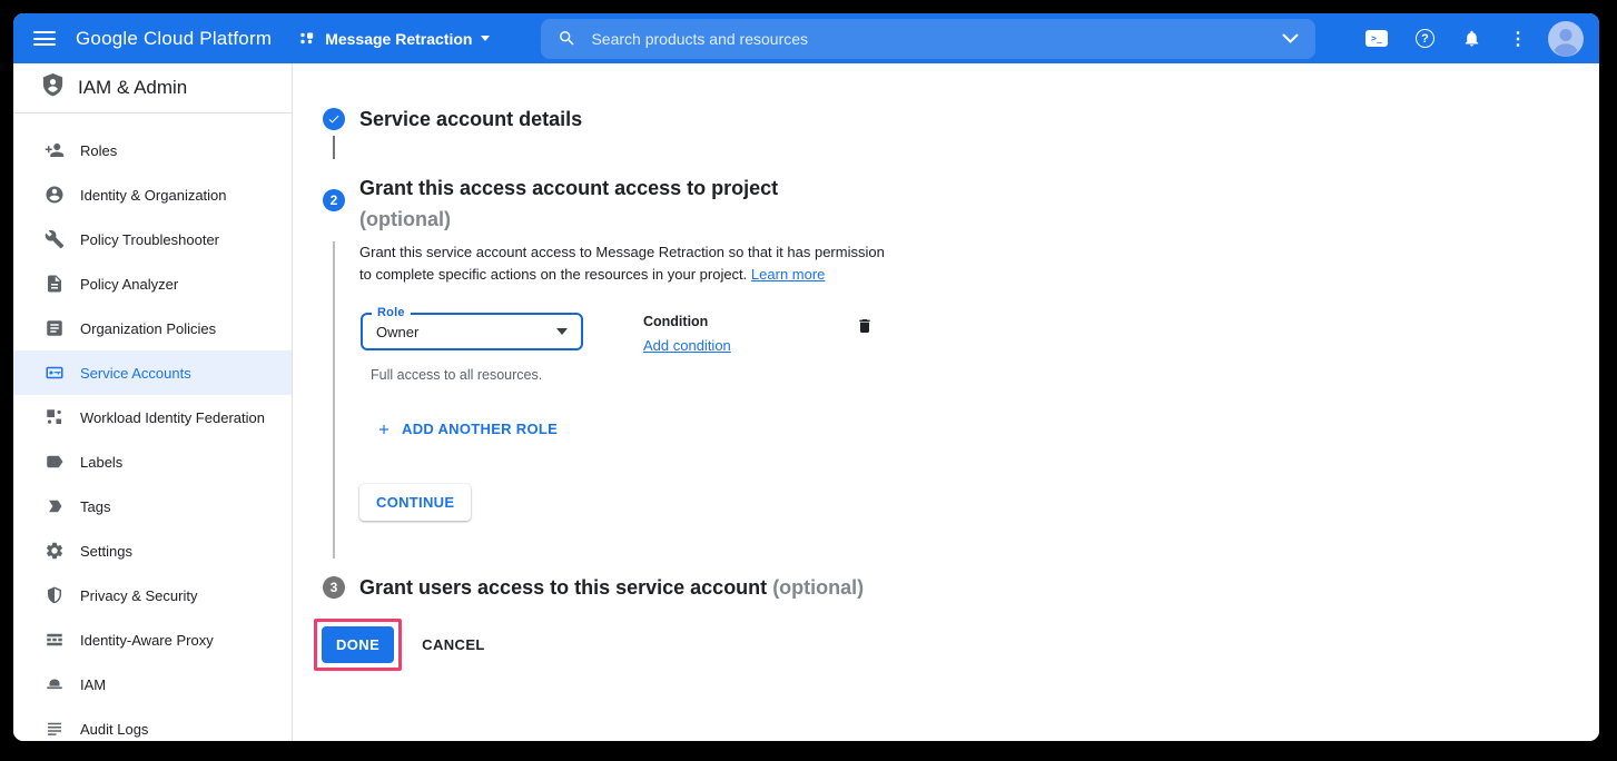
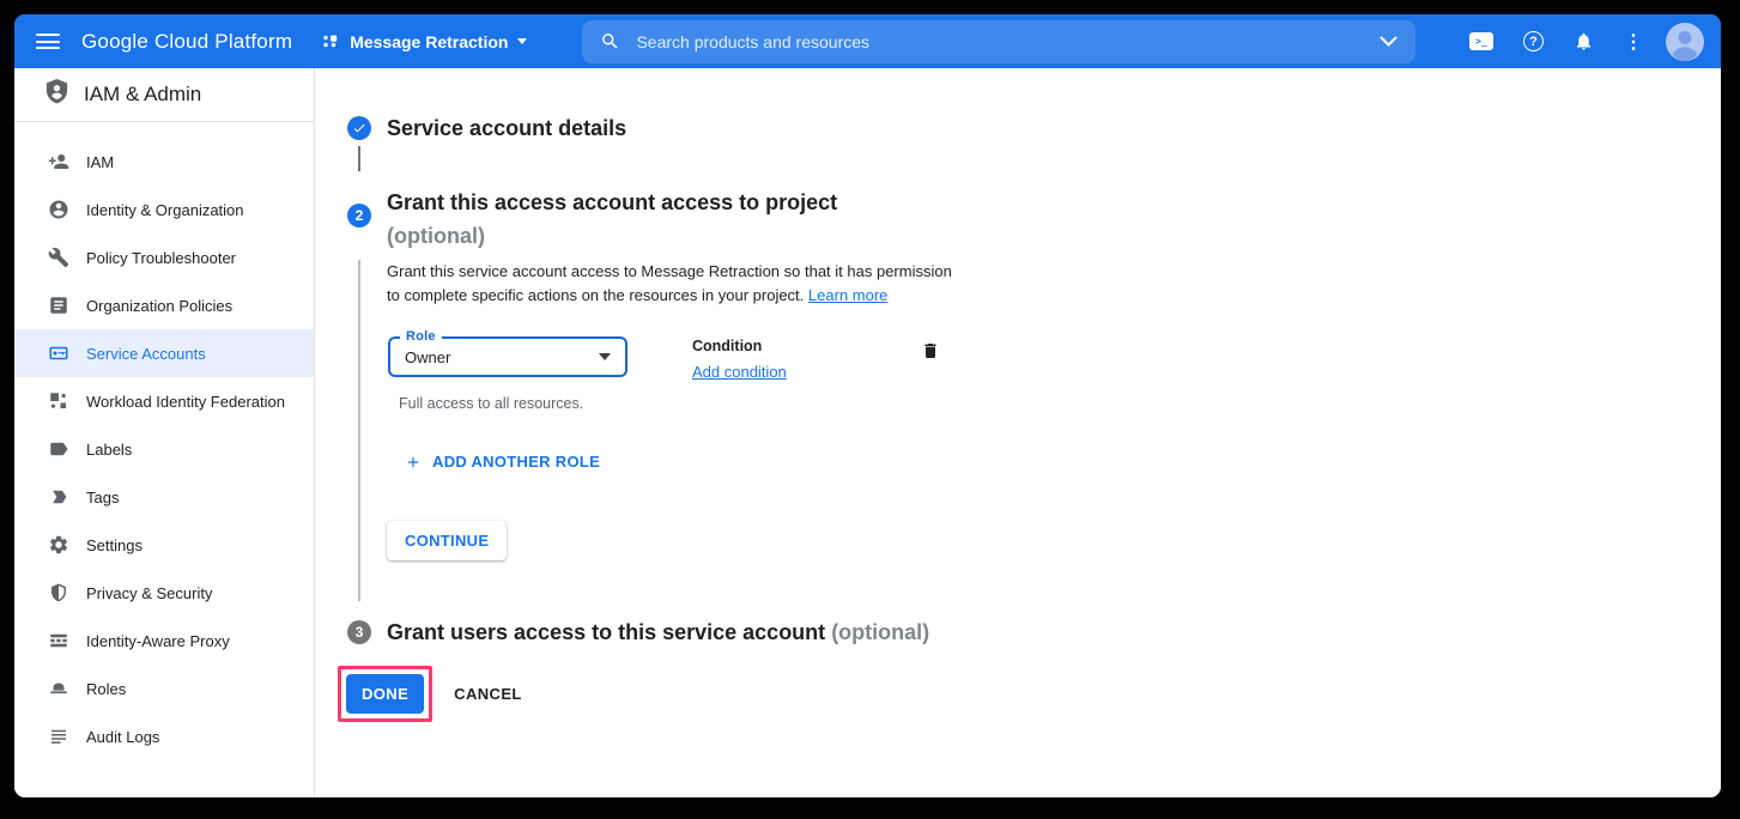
  Google Cloud Platform
  Message Retraction
  Search products and resources
  >_
  ?
  ⋮
  IAM & Admin
- Roles
+ IAM
  Identity & Organization
  Policy Troubleshooter
- Policy Analyzer
  Organization Policies
  Service Accounts
  Workload Identity Federation
  Labels
  Tags
  Settings
  Privacy & Security
  Identity-Aware Proxy
- IAM
+ Roles
  Audit Logs
  Service account details
  2
  Grant this access account access to project
  (optional)
  Grant this service account access to Message Retraction so that it has permission to complete specific actions on the resources in your project. Learn more
  Role
  Owner
  Condition
  Add condition
  Full access to all resources.
  ADD ANOTHER ROLE
  CONTINUE
  3
  Grant users access to this service account (optional)
  DONE
  CANCEL
